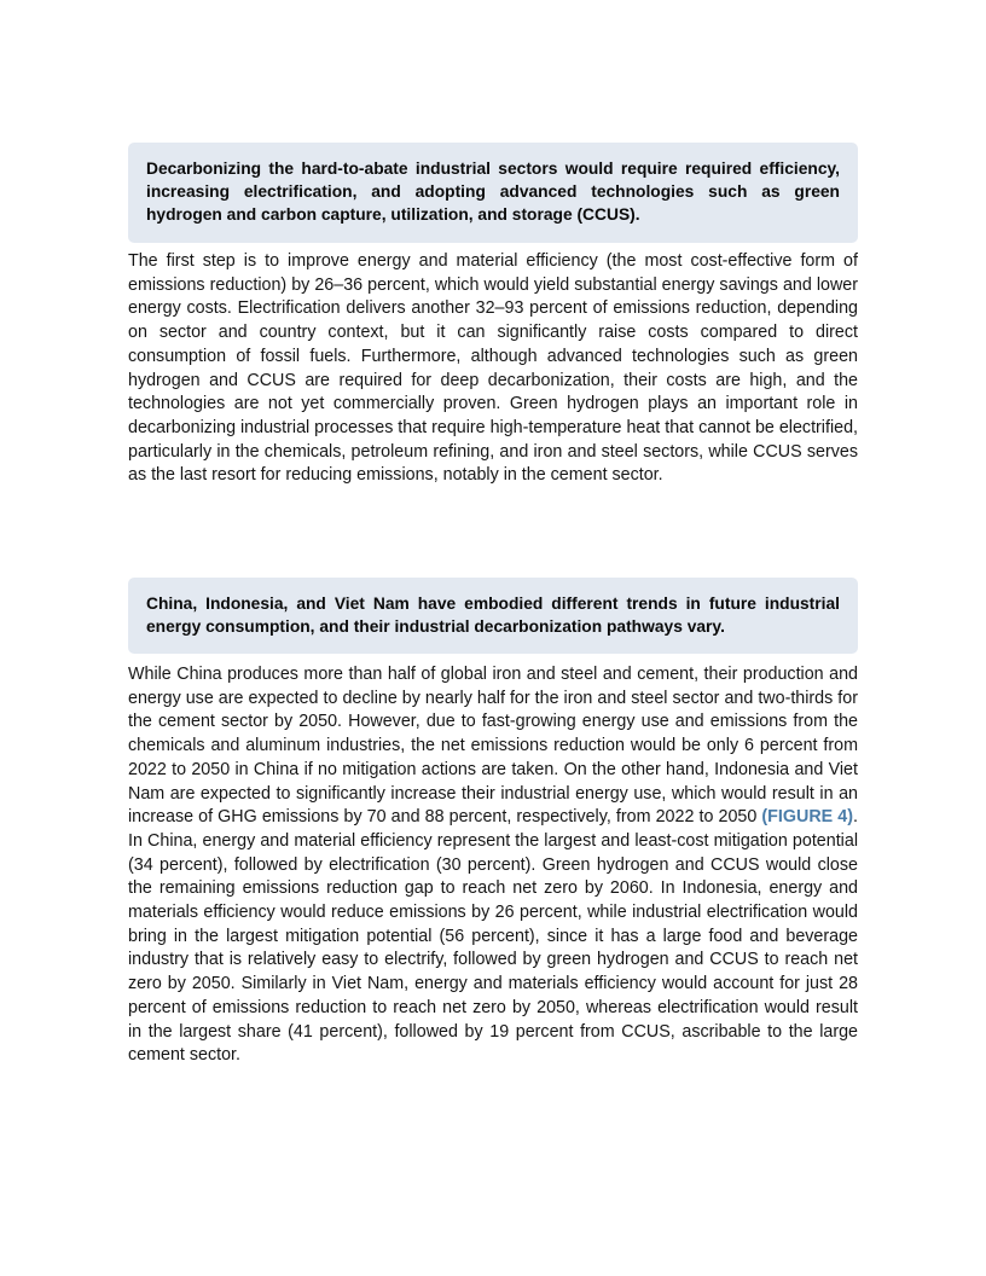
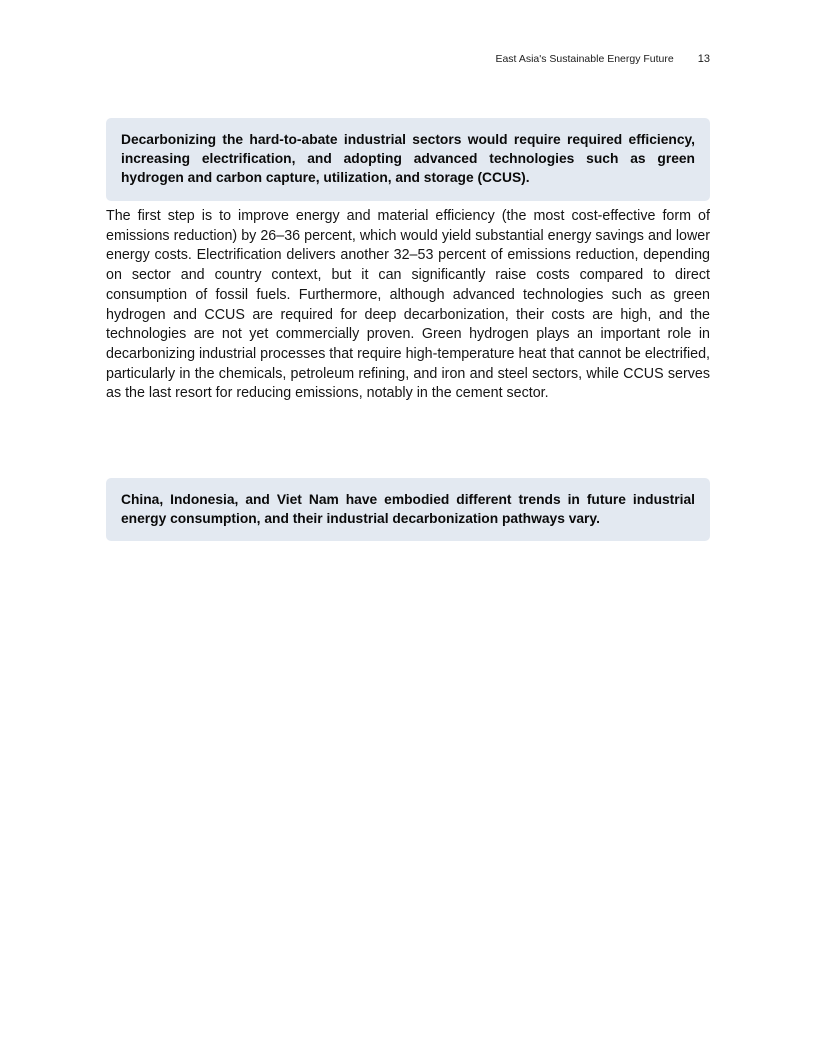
+ East Asia's Sustainable Energy Future
+ 13
  Decarbonizing the hard-to-abate industrial sectors would require required efficiency, increasing electrification, and adopting advanced technologies such as green hydrogen and carbon capture, utilization, and storage (CCUS).
- The first step is to improve energy and material efficiency (the most cost-effective form of emissions reduction) by 26–36 percent, which would yield substantial energy savings and lower energy costs. Electrification delivers another 32–93 percent of emissions reduction, depending on sector and country context, but it can significantly raise costs compared to direct consumption of fossil fuels. Furthermore, although advanced technologies such as green hydrogen and CCUS are required for deep decarbonization, their costs are high, and the technologies are not yet commercially proven. Green hydrogen plays an important role in decarbonizing industrial processes that require high-temperature heat that cannot be electrified, particularly in the chemicals, petroleum refining, and iron and steel sectors, while CCUS serves as the last resort for reducing emissions, notably in the cement sector.
+ The first step is to improve energy and material efficiency (the most cost-effective form of emissions reduction) by 26–36 percent, which would yield substantial energy savings and lower energy costs. Electrification delivers another 32–53 percent of emissions reduction, depending on sector and country context, but it can significantly raise costs compared to direct consumption of fossil fuels. Furthermore, although advanced technologies such as green hydrogen and CCUS are required for deep decarbonization, their costs are high, and the technologies are not yet commercially proven. Green hydrogen plays an important role in decarbonizing industrial processes that require high-temperature heat that cannot be electrified, particularly in the chemicals, petroleum refining, and iron and steel sectors, while CCUS serves as the last resort for reducing emissions, notably in the cement sector.
  China, Indonesia, and Viet Nam have embodied different trends in future industrial energy consumption, and their industrial decarbonization pathways vary.
- While China produces more than half of global iron and steel and cement, their production and energy use are expected to decline by nearly half for the iron and steel sector and two-thirds for the cement sector by 2050. However, due to fast-growing energy use and emissions from the chemicals and aluminum industries, the net emissions reduction would be only 6 percent from 2022 to 2050 in China if no mitigation actions are taken. On the other hand, Indonesia and Viet Nam are expected to significantly increase their industrial energy use, which would result in an increase of GHG emissions by 70 and 88 percent, respectively, from 2022 to 2050 (FIGURE 4). In China, energy and material efficiency represent the largest and least-cost mitigation potential (34 percent), followed by electrification (30 percent). Green hydrogen and CCUS would close the remaining emissions reduction gap to reach net zero by 2060. In Indonesia, energy and materials efficiency would reduce emissions by 26 percent, while industrial electrification would bring in the largest mitigation potential (56 percent), since it has a large food and beverage industry that is relatively easy to electrify, followed by green hydrogen and CCUS to reach net zero by 2050. Similarly in Viet Nam, energy and materials efficiency would account for just 28 percent of emissions reduction to reach net zero by 2050, whereas electrification would result in the largest share (41 percent), followed by 19 percent from CCUS, ascribable to the large cement sector.
